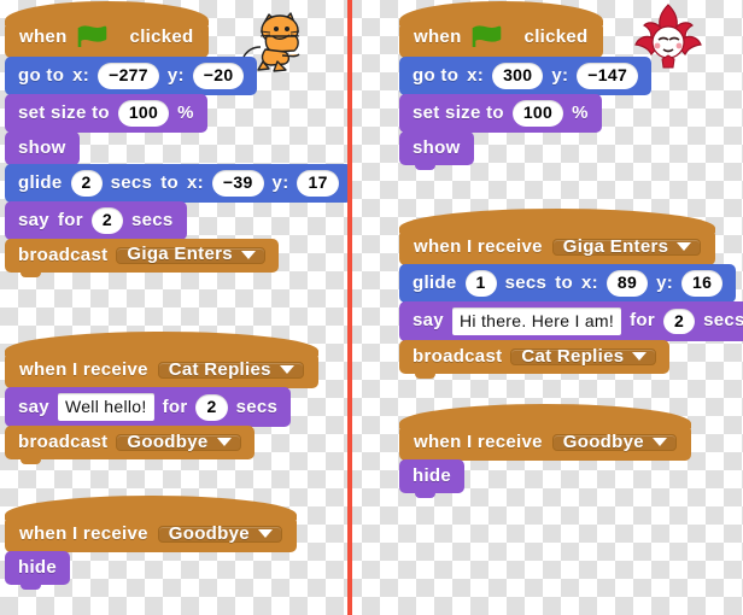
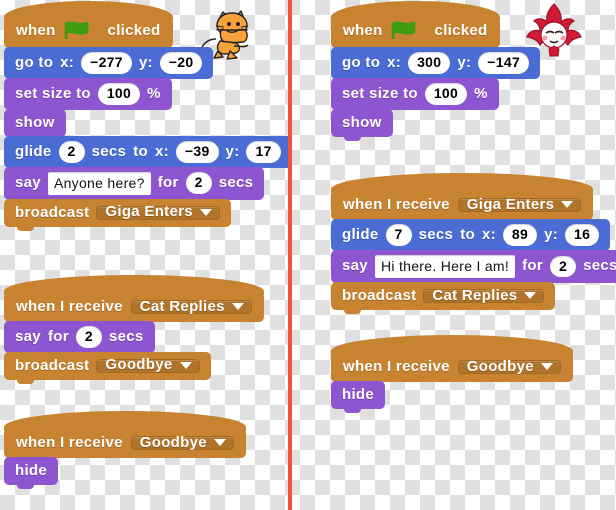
  when
  clicked
  go to
  x:
  −277
  y:
  −20
  set size to
  100
  %
  show
  glide
  2
  secs
  to
  x:
  −39
  y:
  17
  say
+ Anyone here?
  for
  2
  secs
  broadcast
  Giga Enters
  when I receive
  Cat Replies
  say
- Well hello!
  for
  2
  secs
  broadcast
  Goodbye
  when I receive
  Goodbye
  hide
  when
  clicked
  go to
  x:
  300
  y:
  −147
  set size to
  100
  %
  show
  when I receive
  Giga Enters
  glide
- 1
+ 7
  secs
  to
  x:
  89
  y:
  16
  say
  Hi there. Here I am!
  for
  2
  secs
  broadcast
  Cat Replies
  when I receive
  Goodbye
  hide
